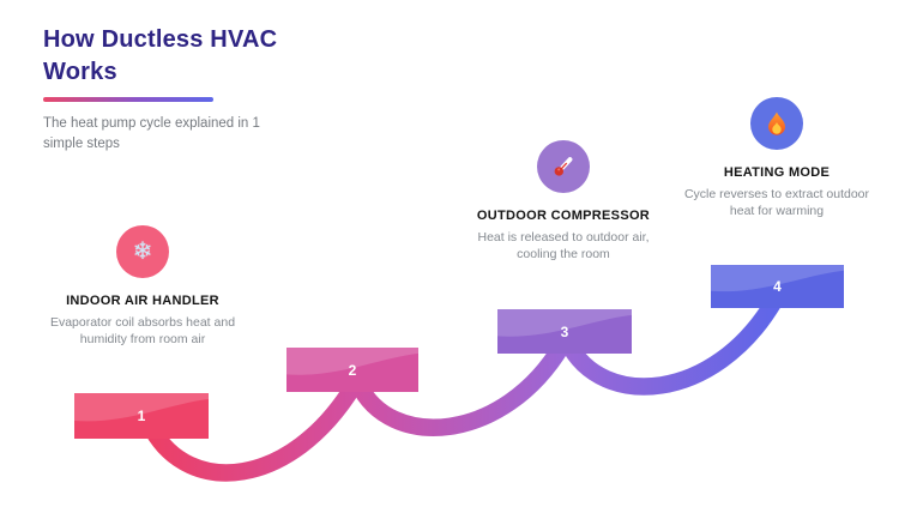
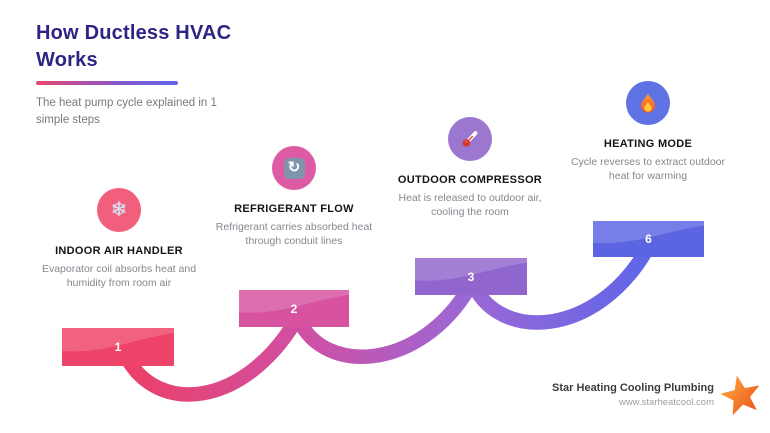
  How Ductless HVAC
  Works
  The heat pump cycle explained in 1 simple steps
  ❄
  INDOOR AIR HANDLER
  Evaporator coil absorbs heat and humidity from room air
+ ↻
+ REFRIGERANT FLOW
+ Refrigerant carries absorbed heat through conduit lines
  OUTDOOR COMPRESSOR
  Heat is released to outdoor air, cooling the room
  HEATING MODE
  Cycle reverses to extract outdoor heat for warming
  1
  2
  3
- 4
+ 6
+ Star Heating Cooling Plumbing
+ www.starheatcool.com
